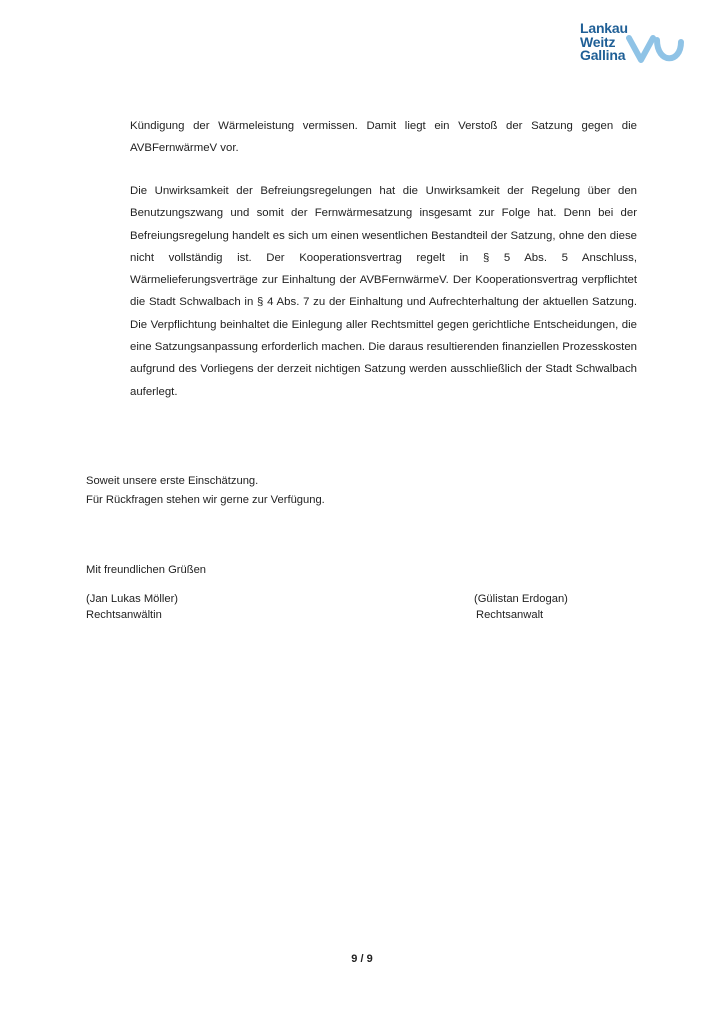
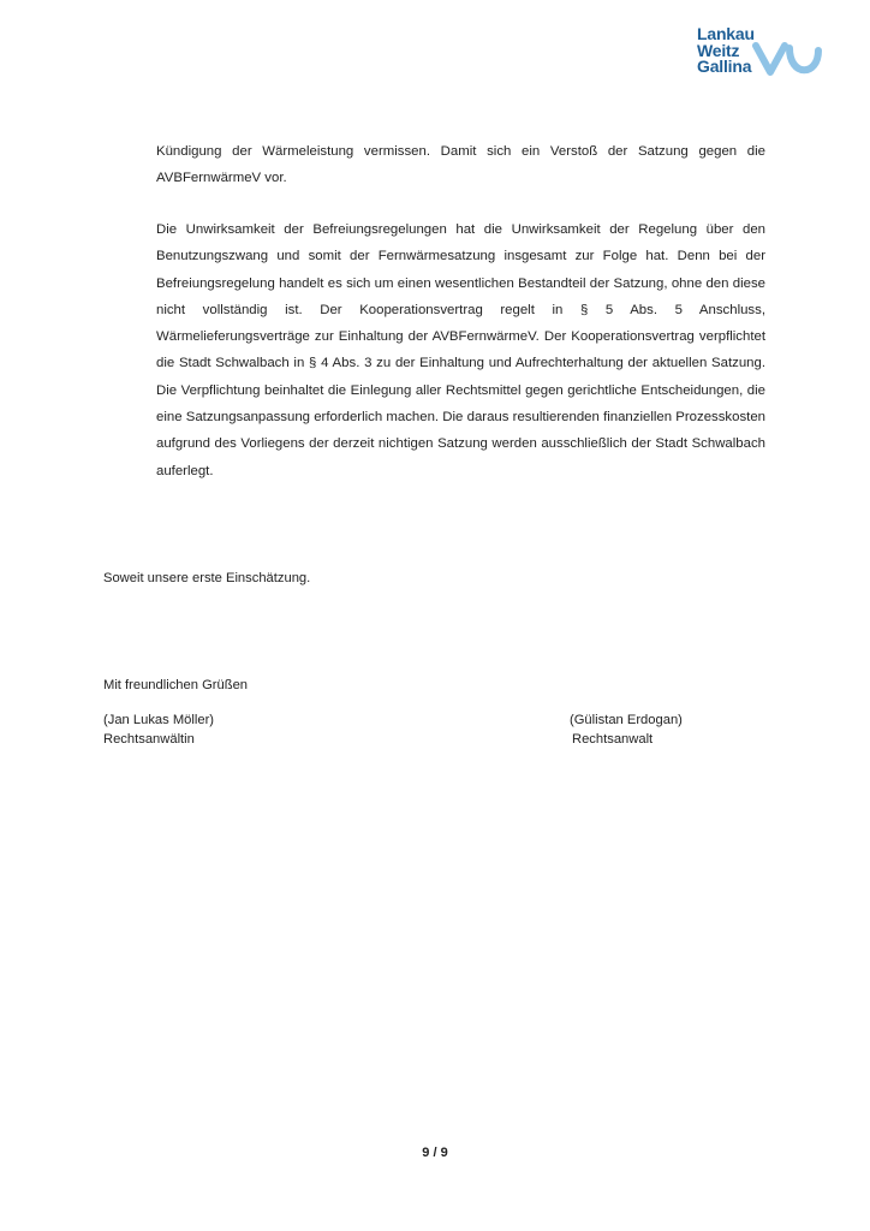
  Lankau
  Weitz
  Gallina
- Kündigung der Wärmeleistung vermissen. Damit liegt ein Verstoß der Satzung gegen die AVBFernwärmeV vor.
+ Kündigung der Wärmeleistung vermissen. Damit sich ein Verstoß der Satzung gegen die AVBFernwärmeV vor.
- Die Unwirksamkeit der Befreiungsregelungen hat die Unwirksamkeit der Regelung über den Benutzungszwang und somit der Fernwärmesatzung insgesamt zur Folge hat. Denn bei der Befreiungsregelung handelt es sich um einen wesentlichen Bestandteil der Satzung, ohne den diese nicht vollständig ist. Der Kooperationsvertrag regelt in § 5 Abs. 5 Anschluss, Wärmelieferungsverträge zur Einhaltung der AVBFernwärmeV. Der Kooperationsvertrag verpflichtet die Stadt Schwalbach in § 4 Abs. 7 zu der Einhaltung und Aufrechterhaltung der aktuellen Satzung. Die Verpflichtung beinhaltet die Einlegung aller Rechtsmittel gegen gerichtliche Entscheidungen, die eine Satzungsanpassung erforderlich machen. Die daraus resultierenden finanziellen Prozesskosten aufgrund des Vorliegens der derzeit nichtigen Satzung werden ausschließlich der Stadt Schwalbach auferlegt.
+ Die Unwirksamkeit der Befreiungsregelungen hat die Unwirksamkeit der Regelung über den Benutzungszwang und somit der Fernwärmesatzung insgesamt zur Folge hat. Denn bei der Befreiungsregelung handelt es sich um einen wesentlichen Bestandteil der Satzung, ohne den diese nicht vollständig ist. Der Kooperationsvertrag regelt in § 5 Abs. 5 Anschluss, Wärmelieferungsverträge zur Einhaltung der AVBFernwärmeV. Der Kooperationsvertrag verpflichtet die Stadt Schwalbach in § 4 Abs. 3 zu der Einhaltung und Aufrechterhaltung der aktuellen Satzung. Die Verpflichtung beinhaltet die Einlegung aller Rechtsmittel gegen gerichtliche Entscheidungen, die eine Satzungsanpassung erforderlich machen. Die daraus resultierenden finanziellen Prozesskosten aufgrund des Vorliegens der derzeit nichtigen Satzung werden ausschließlich der Stadt Schwalbach auferlegt.
  Soweit unsere erste Einschätzung.
- Für Rückfragen stehen wir gerne zur Verfügung.
  Mit freundlichen Grüßen
  (Jan Lukas Möller)
  Rechtsanwältin
  (Gülistan Erdogan)
  Rechtsanwalt
  9 / 9
